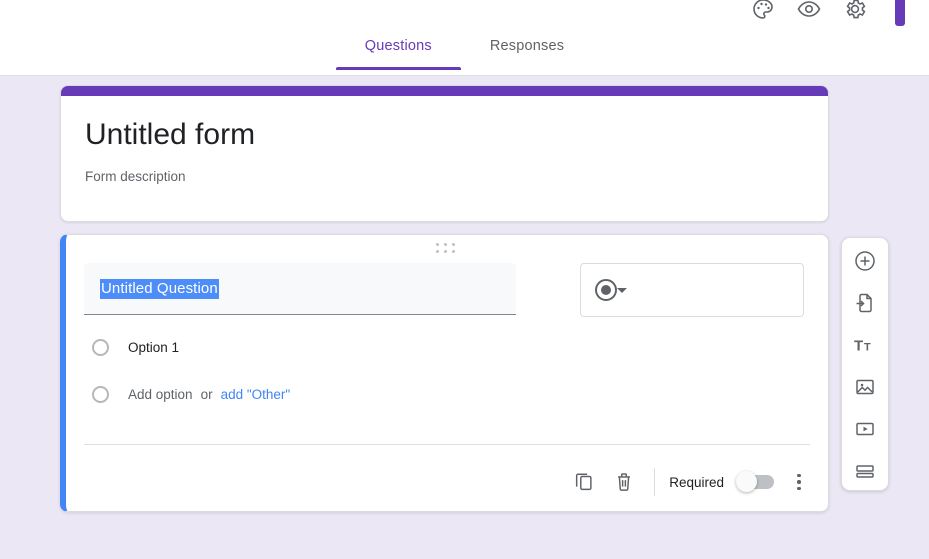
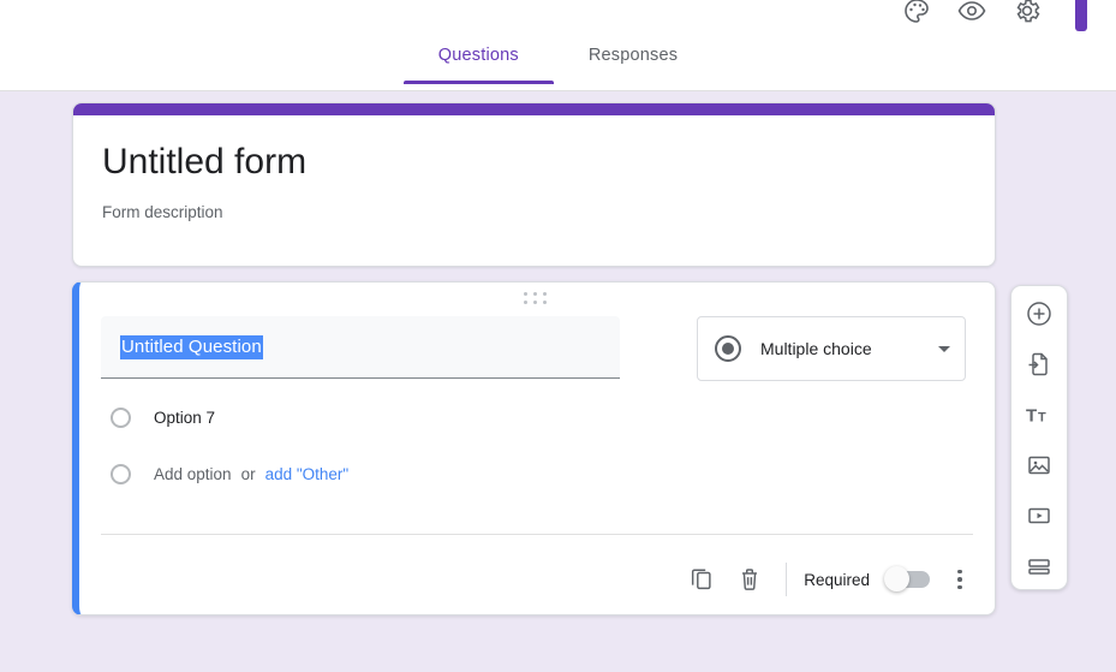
  Questions
  Responses
  Untitled form
  Form description
  Untitled Question
+ Multiple choice
- Option 1
+ Option 7
  Add option
  or
  add "Other"
  Required
  T
  T
